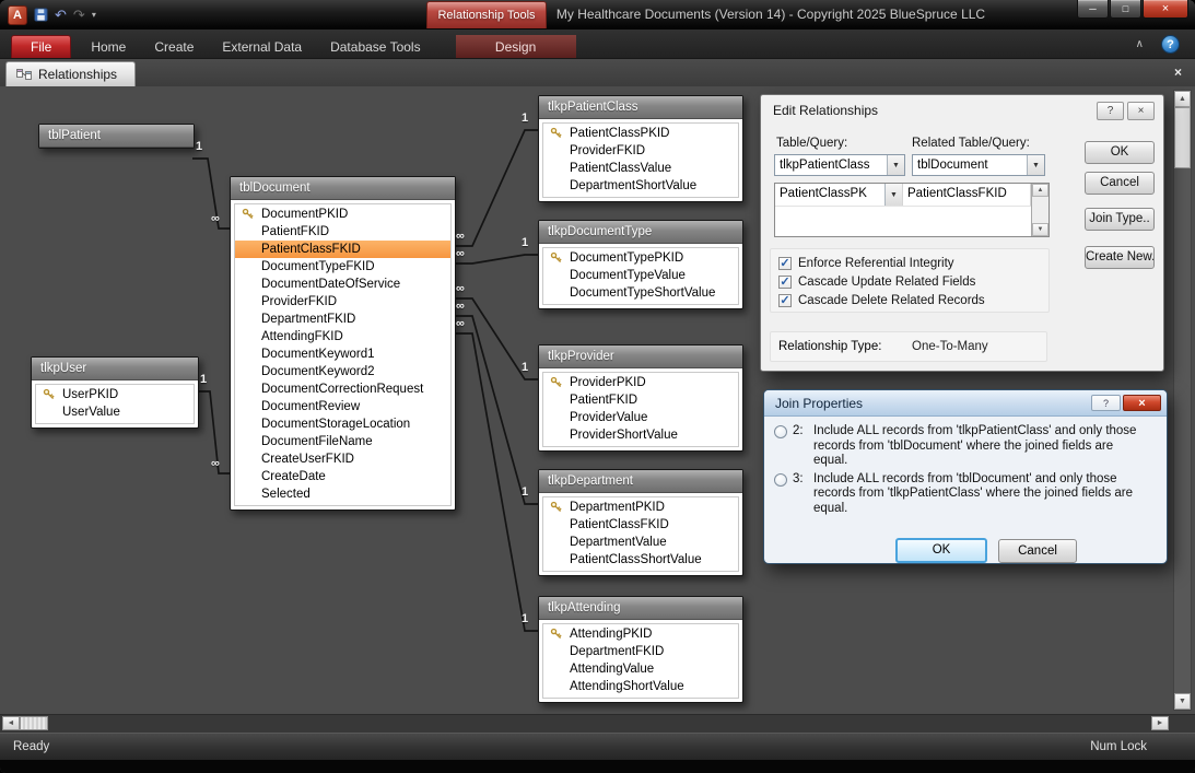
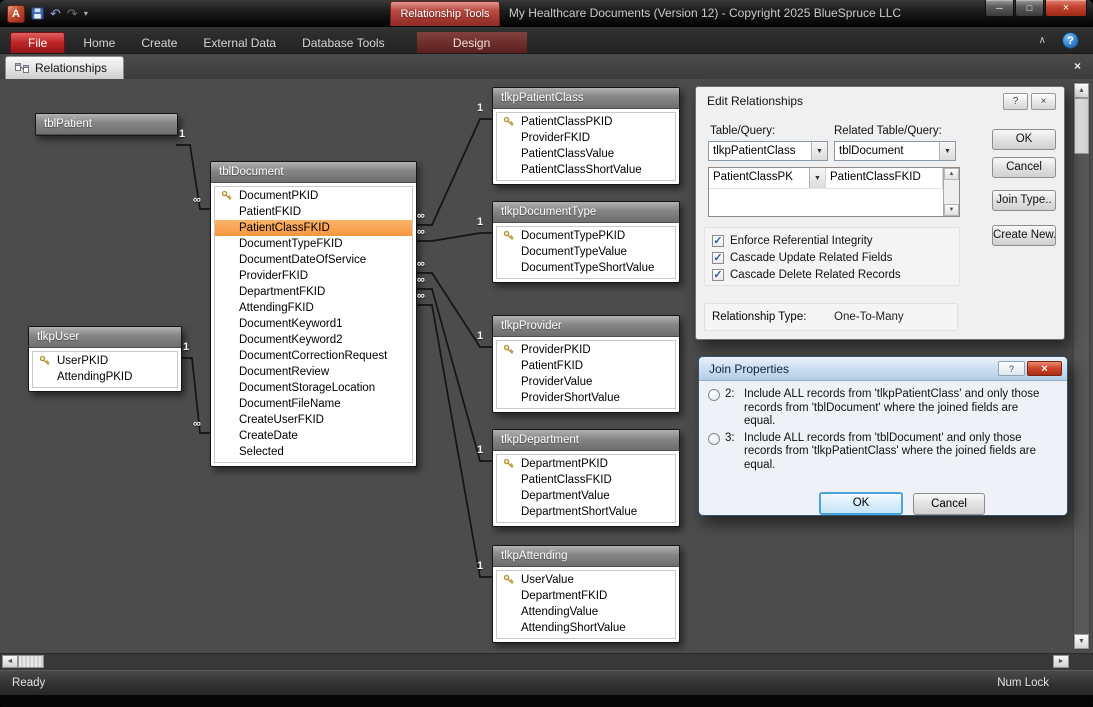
  A
  ↶
  ↷
  ▾
  Relationship Tools
- My Healthcare Documents (Version 14) - Copyright 2025 BlueSpruce LLC
+ My Healthcare Documents (Version 12) - Copyright 2025 BlueSpruce LLC
  ─
  □
  ×
  File
  Home
  Create
  External Data
  Database Tools
  Design
  ∧
  ?
  Relationships
  ×
  Edit Relationships
  ?
  ×
  Table/Query:
  Related Table/Query:
  tlkpPatientClass
  tblDocument
  PatientClassPK
  PatientClassFKID
  Relationship Type:
  One-To-Many
  ✓
  Enforce Referential Integrity
  ✓
  Cascade Update Related Fields
  ✓
  Cascade Delete Related Records
  OK
  Cancel
  Join Type..
  Create New.
  Join Properties
  ?
  ×
  2:
  Include ALL records from 'tlkpPatientClass' and only those records from 'tblDocument' where the joined fields are equal.
  3:
  Include ALL records from 'tblDocument' and only those records from 'tlkpPatientClass' where the joined fields are equal.
  OK
  Cancel
  1
  ∞
  1
  ∞
  ∞
  1
  ∞
  1
  ∞
  1
  ∞
  1
  ∞
  1
  tblPatient
  tlkpUser
  UserPKID
- UserValue
+ AttendingPKID
  tblDocument
  DocumentPKID
  PatientFKID
  PatientClassFKID
  DocumentTypeFKID
  DocumentDateOfService
  ProviderFKID
  DepartmentFKID
  AttendingFKID
  DocumentKeyword1
  DocumentKeyword2
  DocumentCorrectionRequest
  DocumentReview
  DocumentStorageLocation
  DocumentFileName
  CreateUserFKID
  CreateDate
  Selected
  tlkpPatientClass
  PatientClassPKID
  ProviderFKID
  PatientClassValue
- DepartmentShortValue
+ PatientClassShortValue
  tlkpDocumentType
  DocumentTypePKID
  DocumentTypeValue
  DocumentTypeShortValue
  tlkpProvider
  ProviderPKID
  PatientFKID
  ProviderValue
  ProviderShortValue
  tlkpDepartment
  DepartmentPKID
  PatientClassFKID
  DepartmentValue
- PatientClassShortValue
+ DepartmentShortValue
  tlkpAttending
- AttendingPKID
+ UserValue
  DepartmentFKID
  AttendingValue
  AttendingShortValue
  Ready
  Num Lock
